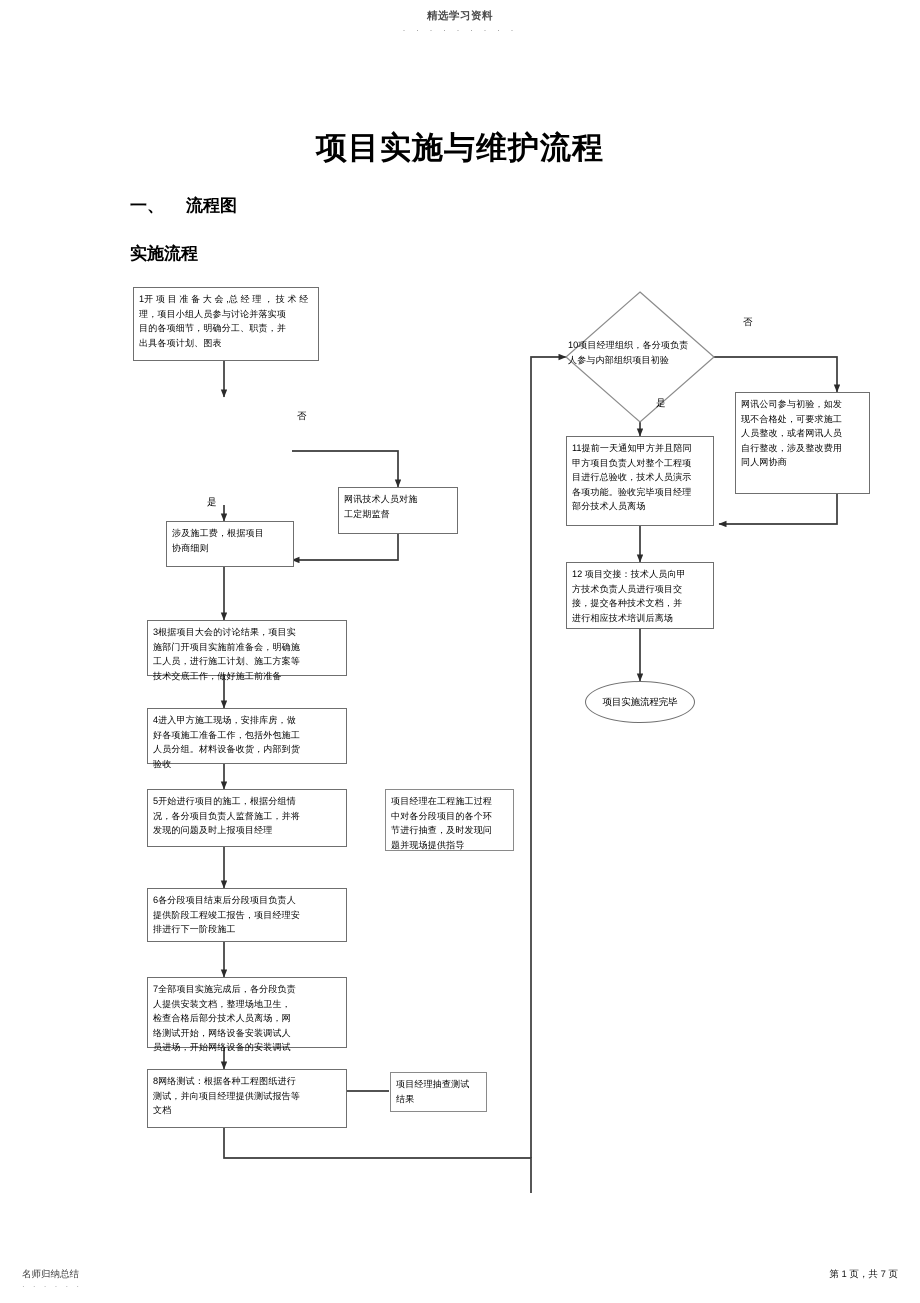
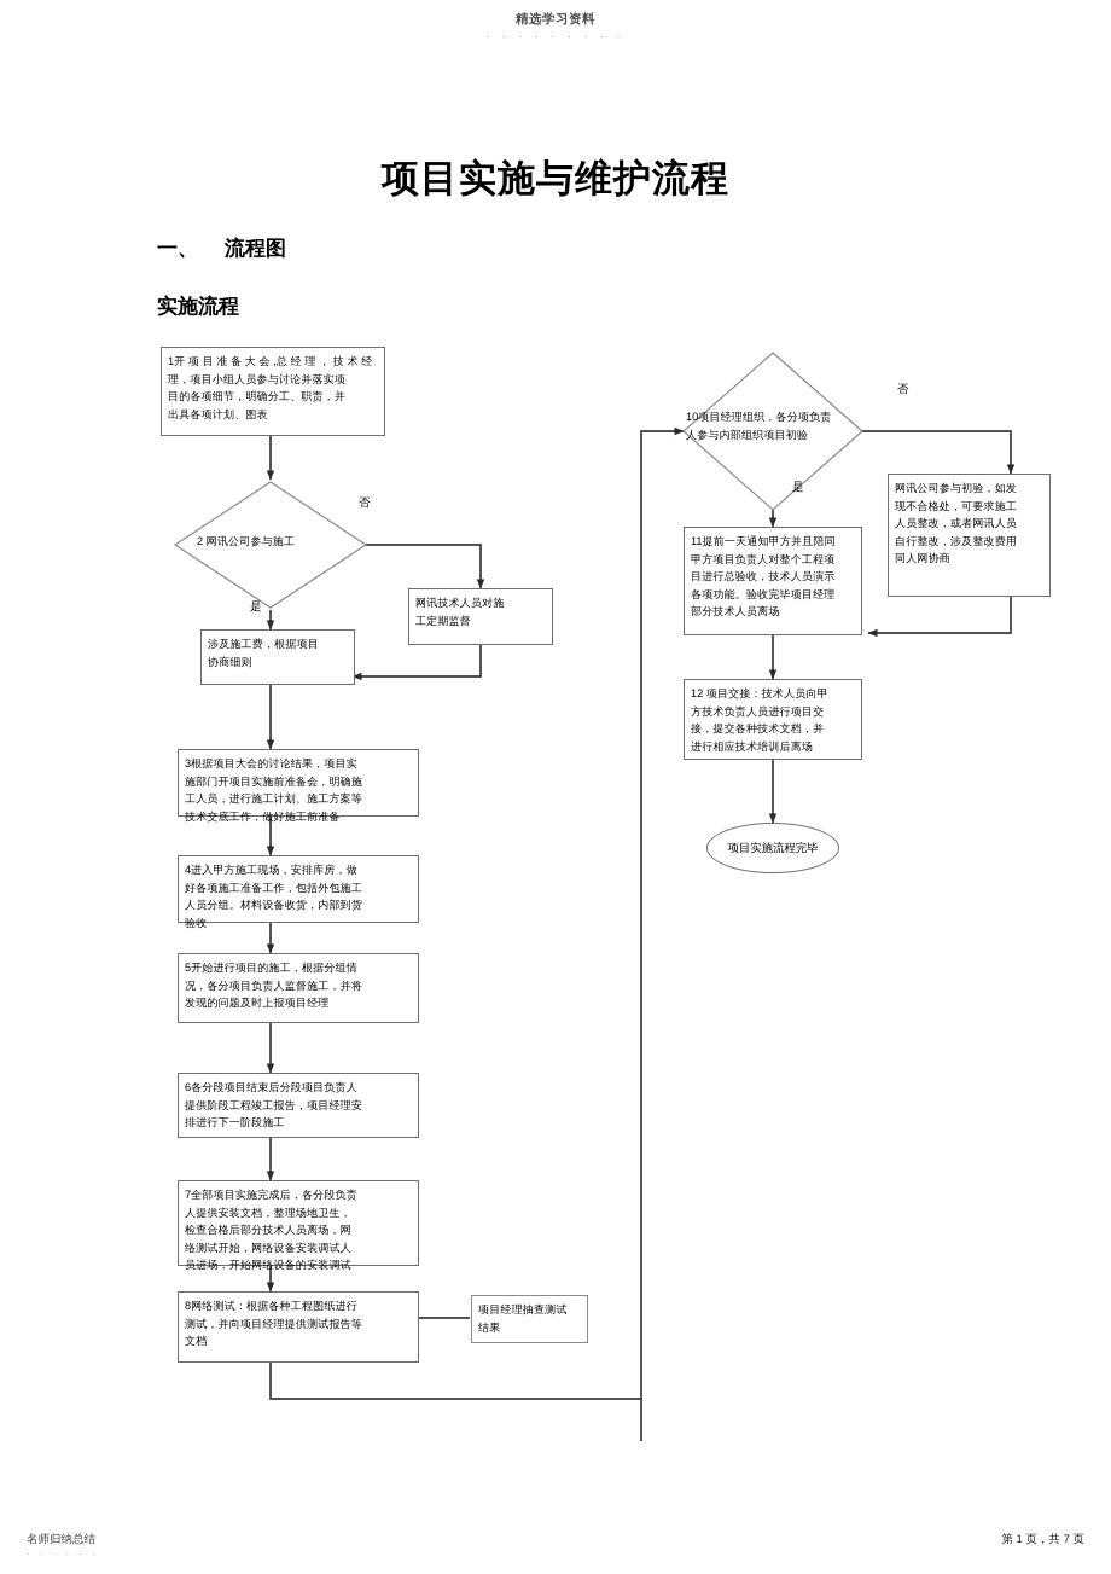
  精选学习资料
  · · · · · · · · ·
  项目实施与维护流程
  一、 流程图
  实施流程
  1开 项 目 准 备 大 会 ,总 经 理 ， 技 术 经
  理，项目小组人员参与讨论并落实项
  目的各项细节，明确分工、职责，并
  出具各项计划、图表
+ 2 网讯公司参与施工
  网讯技术人员对施
  工定期监督
  涉及施工费，根据项目
  协商细则
  3根据项目大会的讨论结果，项目实
  施部门开项目实施前准备会，明确施
  工人员，进行施工计划、施工方案等
  技术交底工作，做好施工前准备
  4进入甲方施工现场，安排库房，做
  好各项施工准备工作，包括外包施工
  人员分组。材料设备收货，内部到货
  验收
  5开始进行项目的施工，根据分组情
  况，各分项目负责人监督施工，并将
  发现的问题及时上报项目经理
- 项目经理在工程施工过程
- 中对各分段项目的各个环
- 节进行抽查，及时发现问
- 题并现场提供指导
  6各分段项目结束后分段项目负责人
  提供阶段工程竣工报告，项目经理安
  排进行下一阶段施工
  7全部项目实施完成后，各分段负责
  人提供安装文档，整理场地卫生，
  检查合格后部分技术人员离场，网
  络测试开始，网络设备安装调试人
  员进场，开始网络设备的安装调试
  8网络测试：根据各种工程图纸进行
  测试，并向项目经理提供测试报告等
  文档
  项目经理抽查测试
  结果
  10项目经理组织，各分项负责
  人参与内部组织项目初验
  网讯公司参与初验，如发
  现不合格处，可要求施工
  人员整改，或者网讯人员
  自行整改，涉及整改费用
  同人网协商
  11提前一天通知甲方并且陪同
  甲方项目负责人对整个工程项
  目进行总验收，技术人员演示
  各项功能。验收完毕项目经理
  部分技术人员离场
  12 项目交接：技术人员向甲
  方技术负责人员进行项目交
  接，提交各种技术文档，并
  进行相应技术培训后离场
  项目实施流程完毕
  否
  是
  否
  是
  名师归纳总结
  · · · · · ·
  第 1 页，共 7 页
